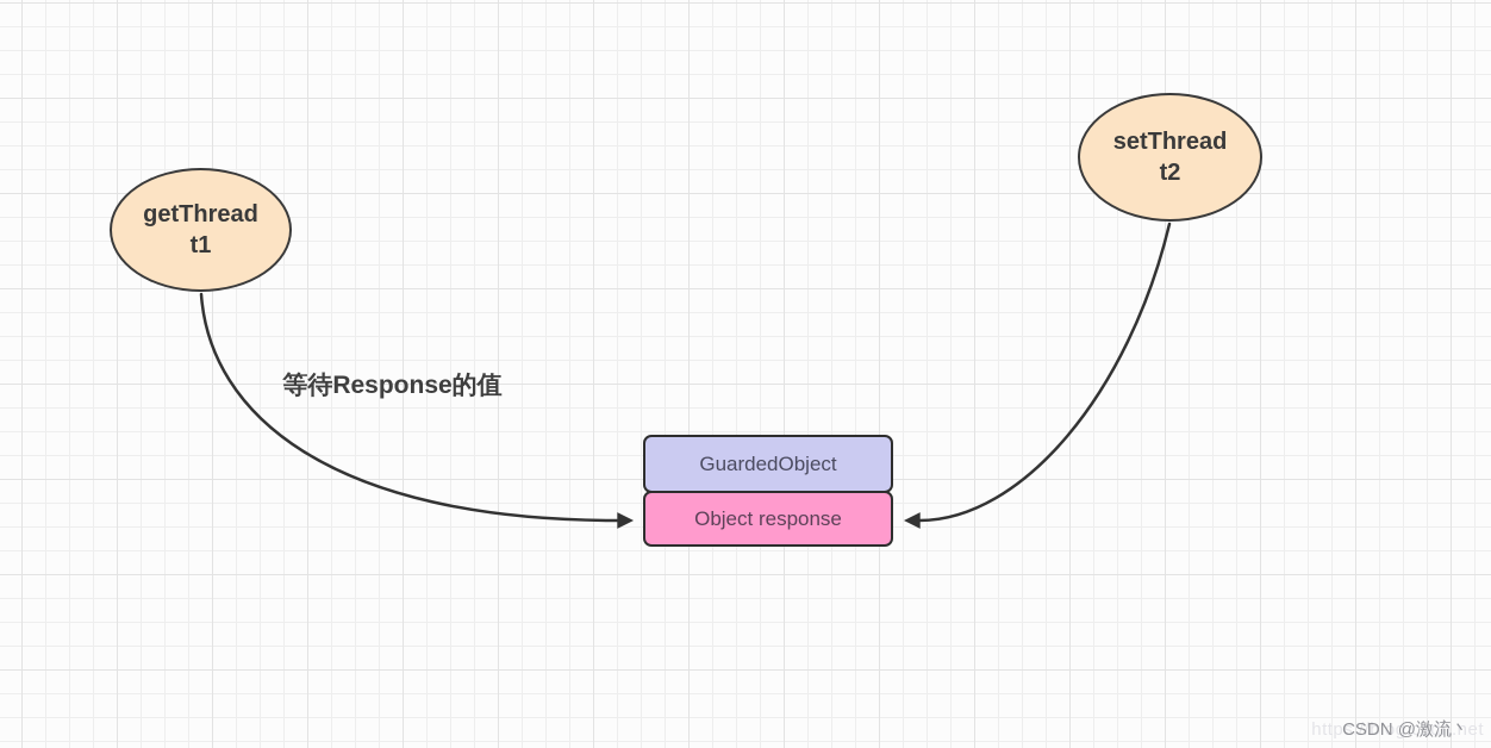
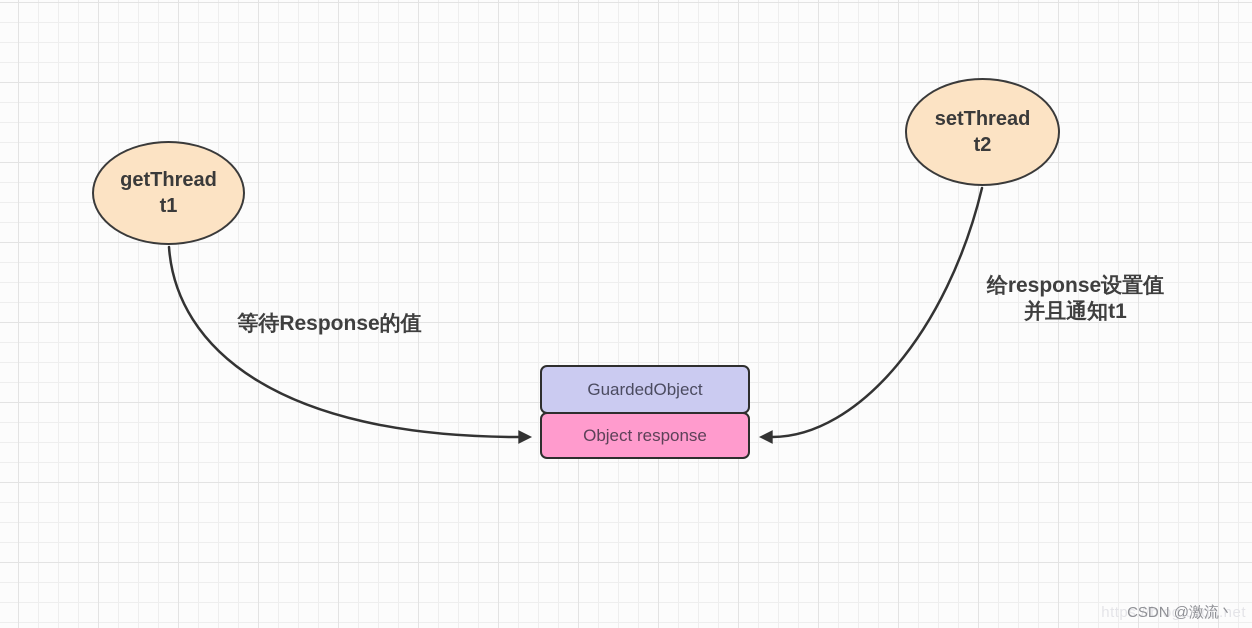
  getThread
  t1
  setThread
  t2
  GuardedObject
  Object response
  等待Response的值
+ 给response设置值
+ 并且通知t1
  https://blog.csdn.net
  CSDN @激流丶
